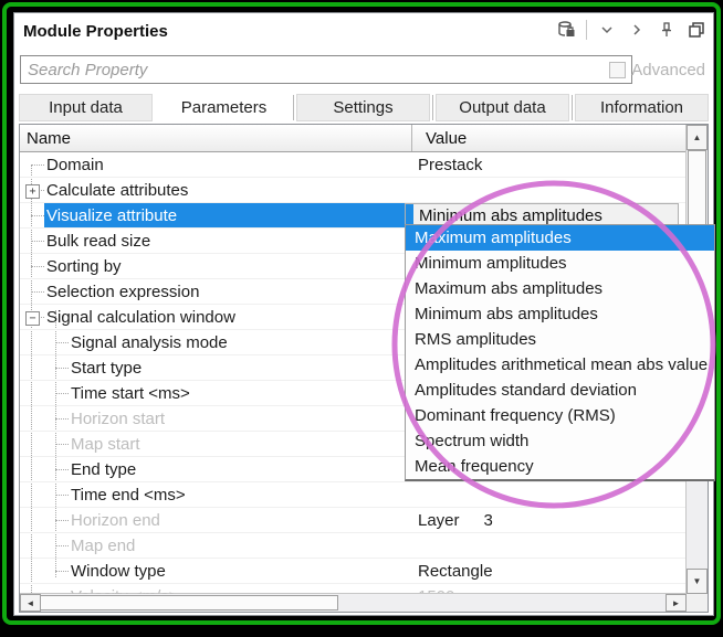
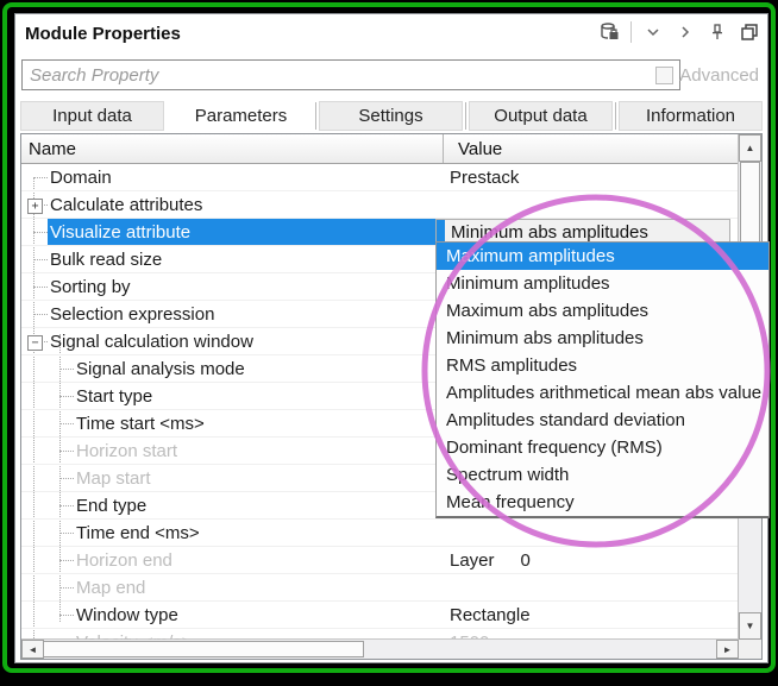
  Module Properties
  Search Property
  Advanced
  Input data
  Parameters
  Settings
  Output data
  Information
  Name
  Value
  Domain
  Prestack
  +
  Calculate attributes
  Visualize attribute
  Minium abs amplitudes
  Bulk read size
  Sorting by
  Selection expression
  −
  Signal calculation window
  Signal analysis mode
  Start type
  Time start <ms>
  Horizon start
  Map start
  End type
  Time end <ms>
  Horizon end
  Layer
- 3
+ 0
  Map end
  Window type
  Rectangle
  ▲
  ▼
  ◄
  ►
  Mximum amplitudes
  Minimum amplitudes
  Maximum abs amplitudes
  Minimum abs amplitudes
  RMS amplitudes
  Amplitudes arithmetical mean abs value
  Amplitudes standard deviation
  Dominant frequency (RMS)
  Spectrum width
  Mea frequency
